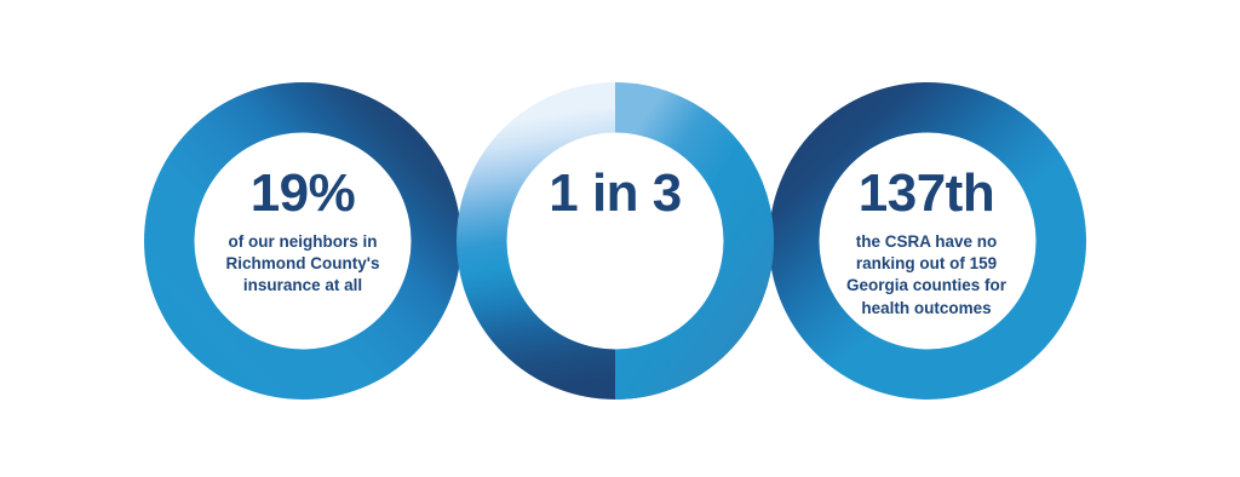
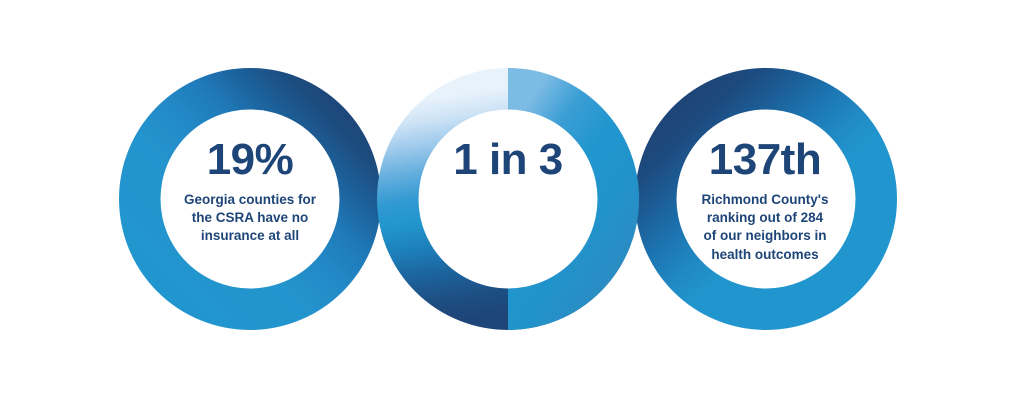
  19%
- of our neighbors in
+ Georgia counties for
- Richmond County's
+ the CSRA have no
  insurance at all
  1 in 3
  137th
- the CSRA have no
+ Richmond County's
- ranking out of 159
+ ranking out of 284
- Georgia counties for
+ of our neighbors in
  health outcomes
